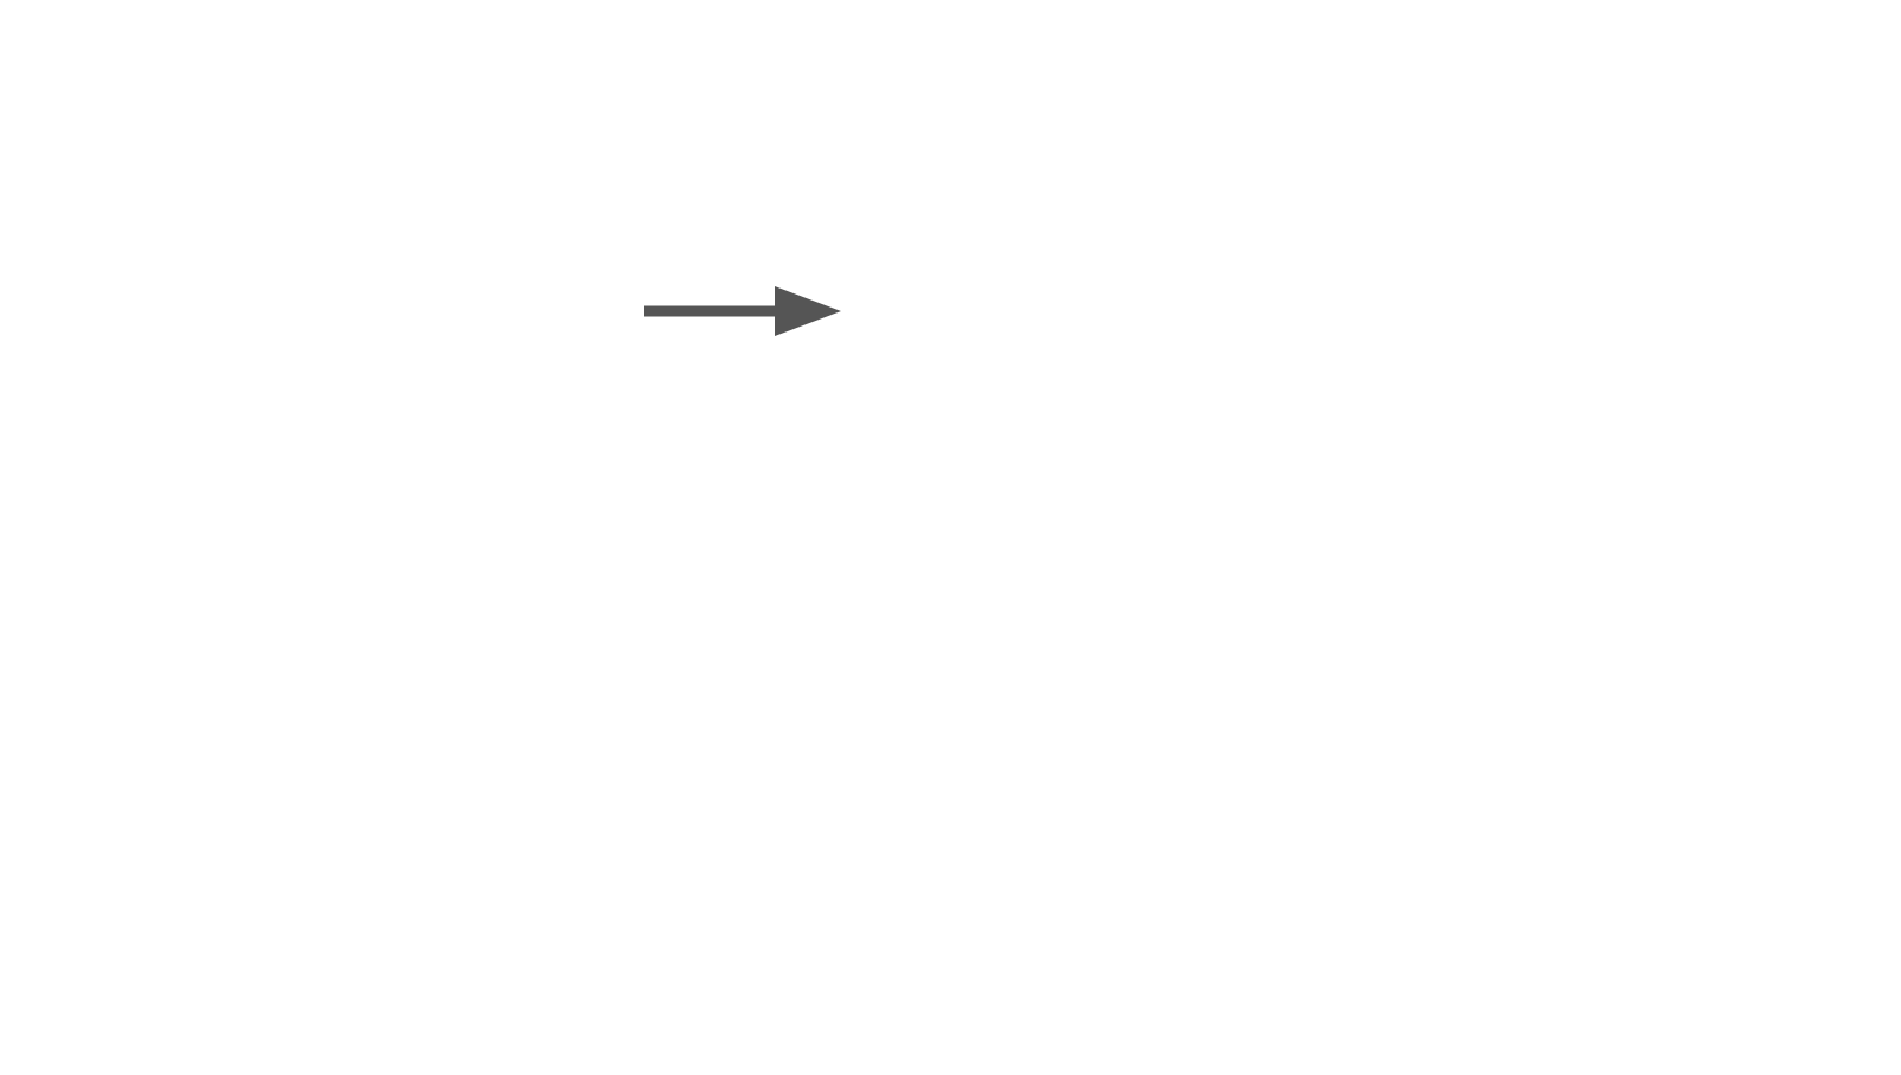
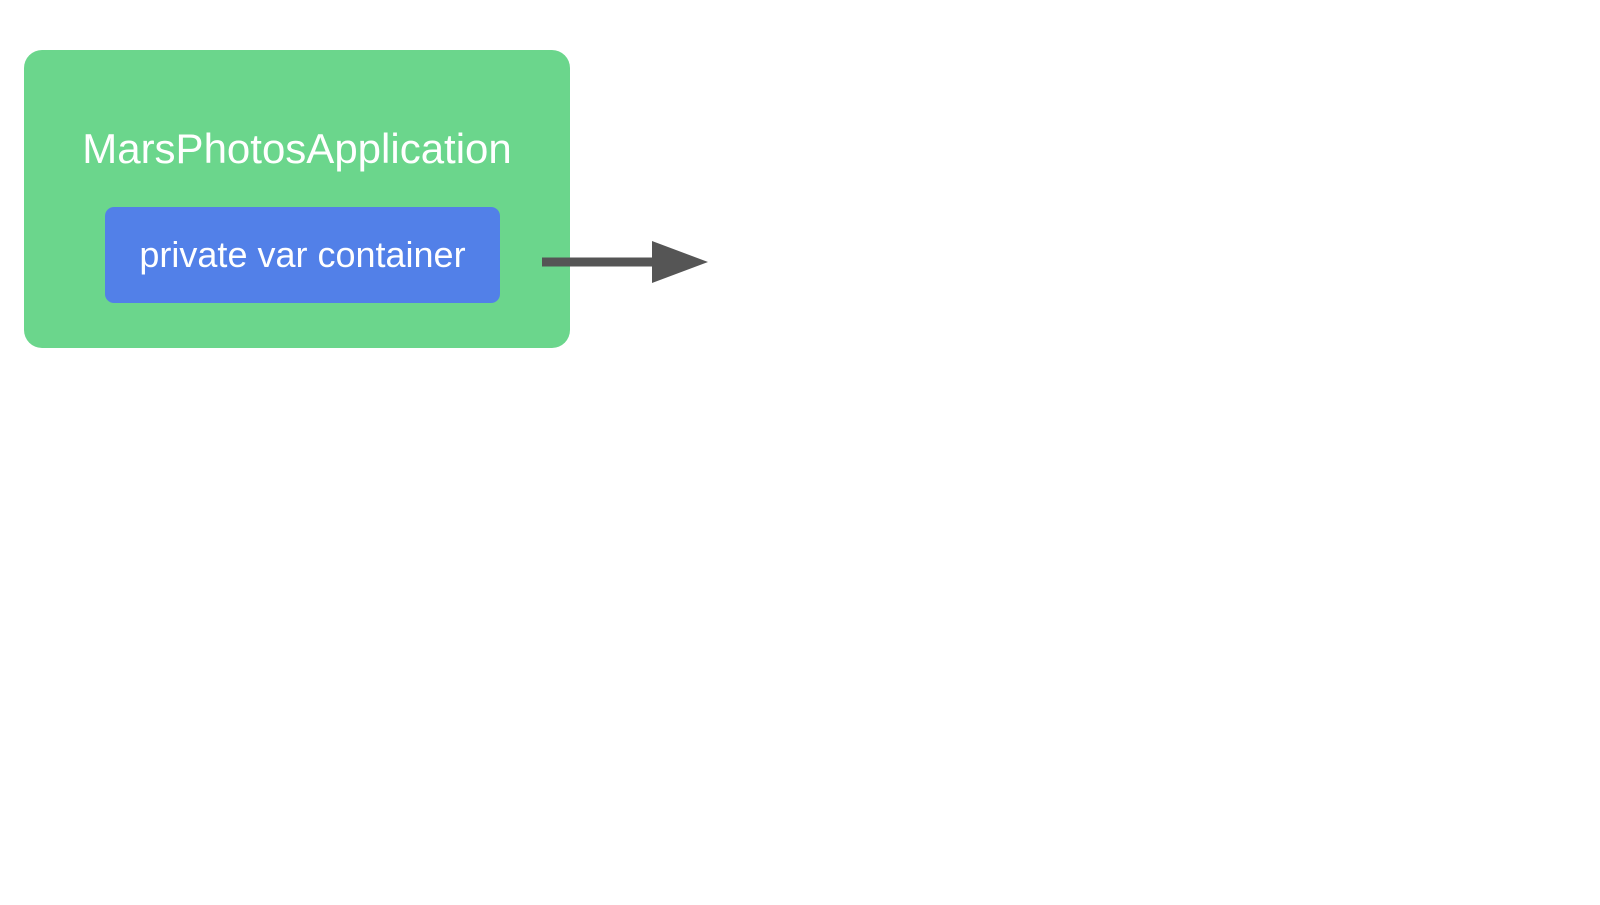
+ MarsPhotosApplication
+ private var container
